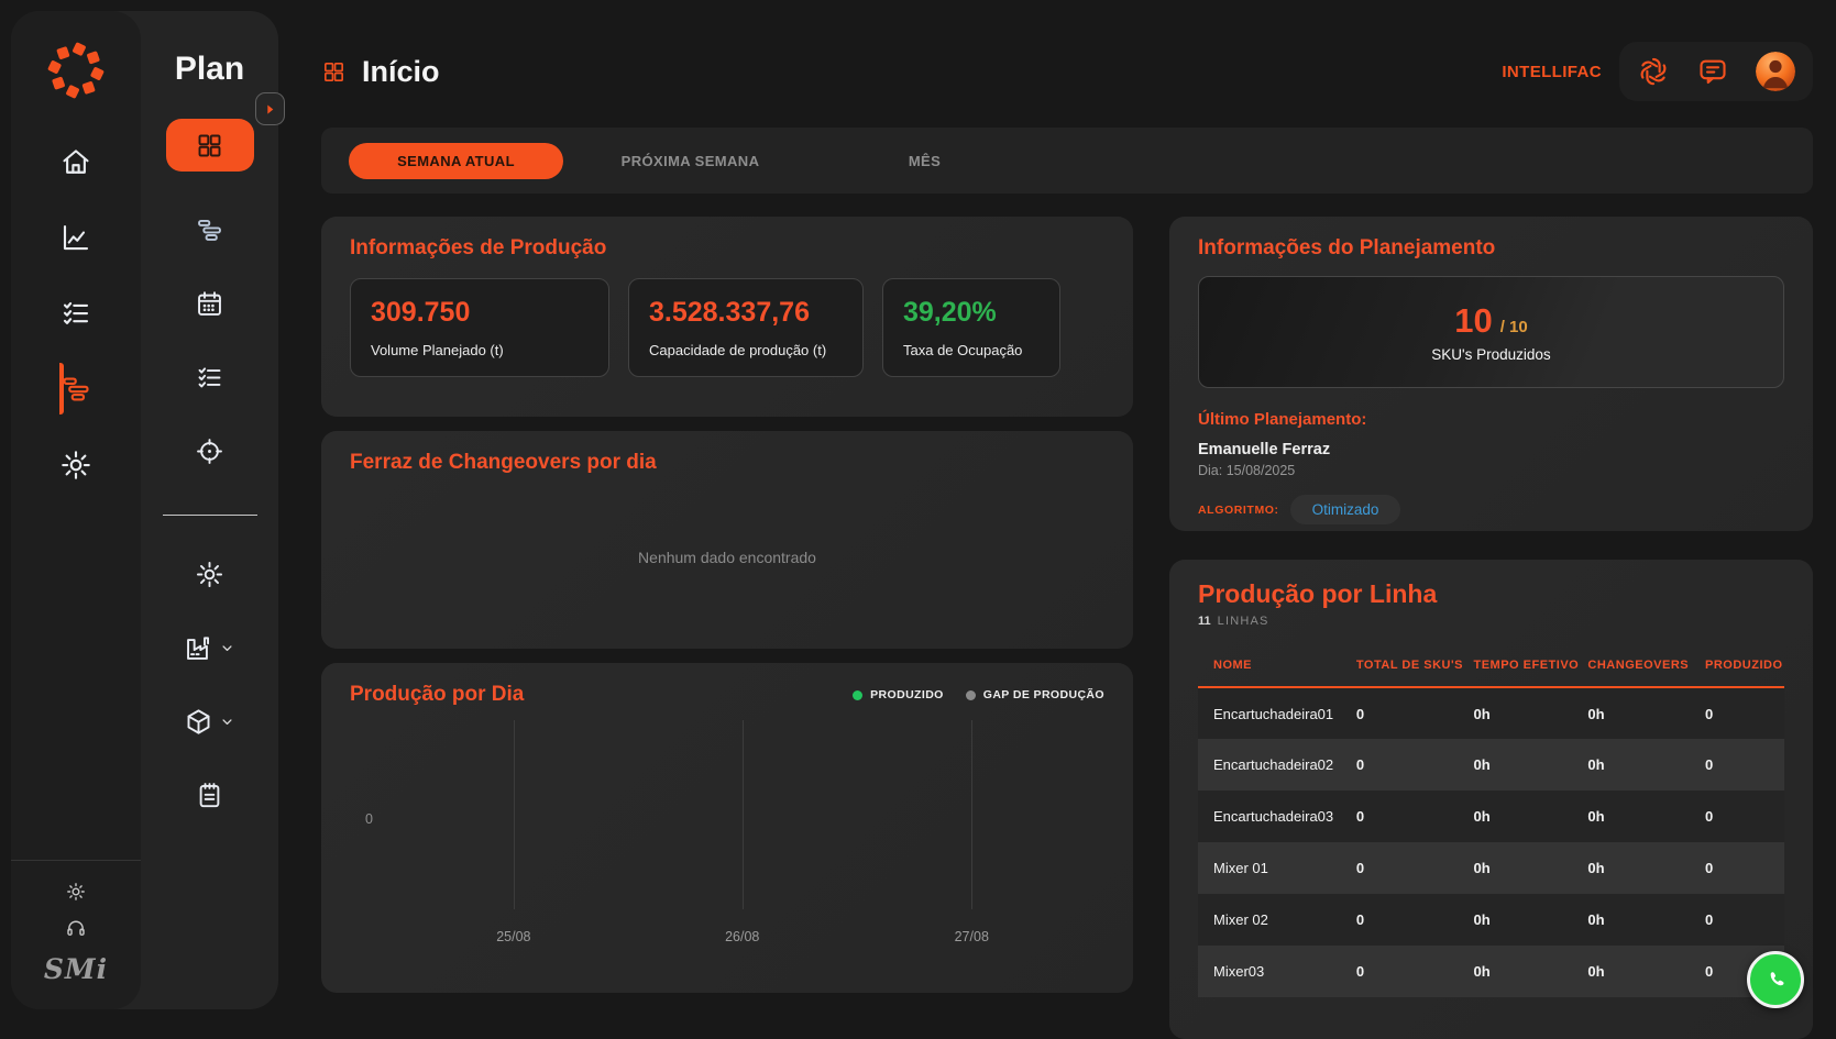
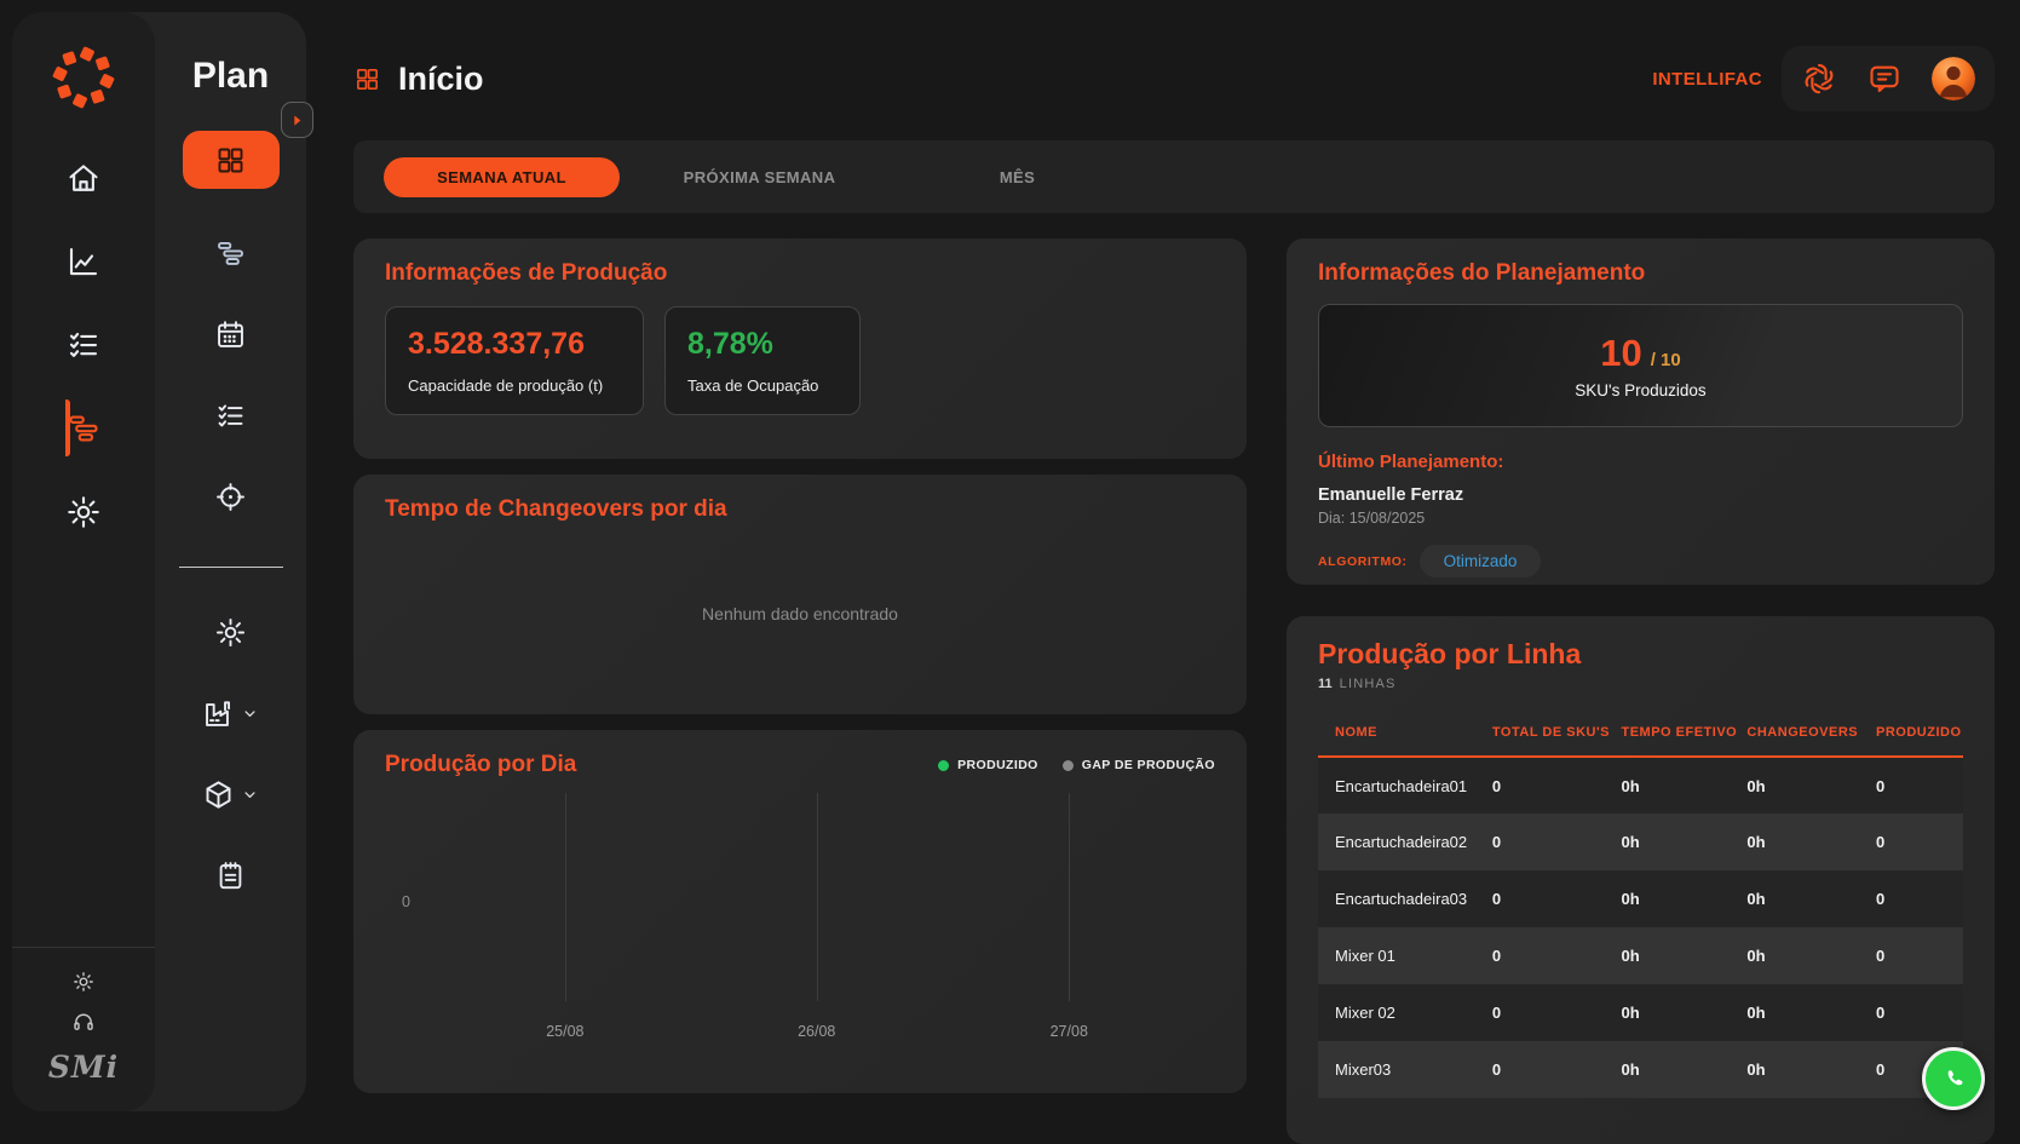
  SMi
  Plan
  Início
  INTELLIFAC
  SEMANA ATUAL
  PRÓXIMA SEMANA
  MÊS
  Informações de Produção
- 309.750
- Volume Planejado (t)
  3.528.337,76
  Capacidade de produção (t)
- 39,20%
+ 8,78%
  Taxa de Ocupação
- Ferraz de Changeovers por dia
+ Tempo de Changeovers por dia
  Nenhum dado encontrado
  Produção por Dia
  PRODUZIDO
  GAP DE PRODUÇÃO
  0
  25/08
  26/08
  27/08
  Informações do Planejamento
  10
  / 10
  SKU's Produzidos
  Último Planejamento:
  Emanuelle Ferraz
  Dia: 15/08/2025
  ALGORITMO:
  Otimizado
  Produção por Linha
  11
  LINHAS
  NOME	TOTAL DE SKU'S	TEMPO EFETIVO	CHANGEOVERS	PRODUZIDO
  Encartuchadeira01	0	0h	0h	0
  Encartuchadeira02	0	0h	0h	0
  Encartuchadeira03	0	0h	0h	0
  Mixer 01	0	0h	0h	0
  Mixer 02	0	0h	0h	0
  Mixer03	0	0h	0h	0
